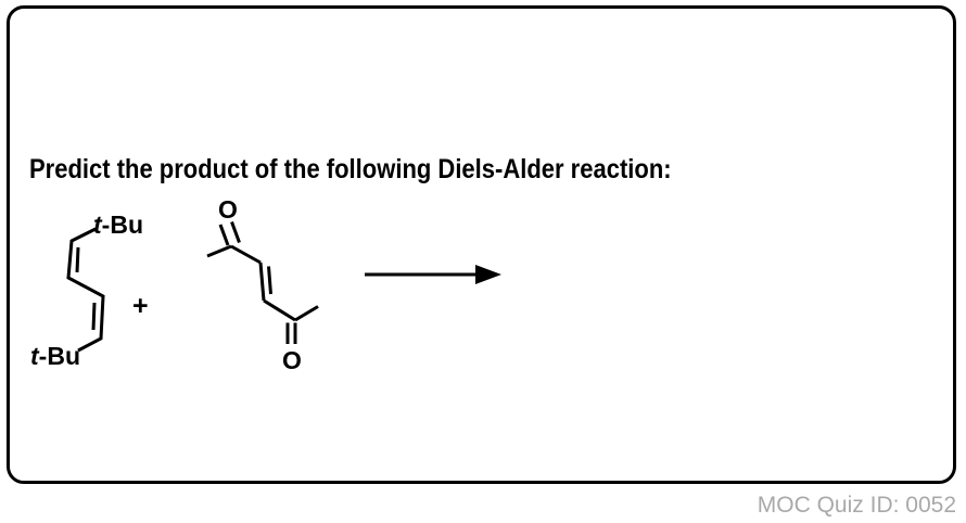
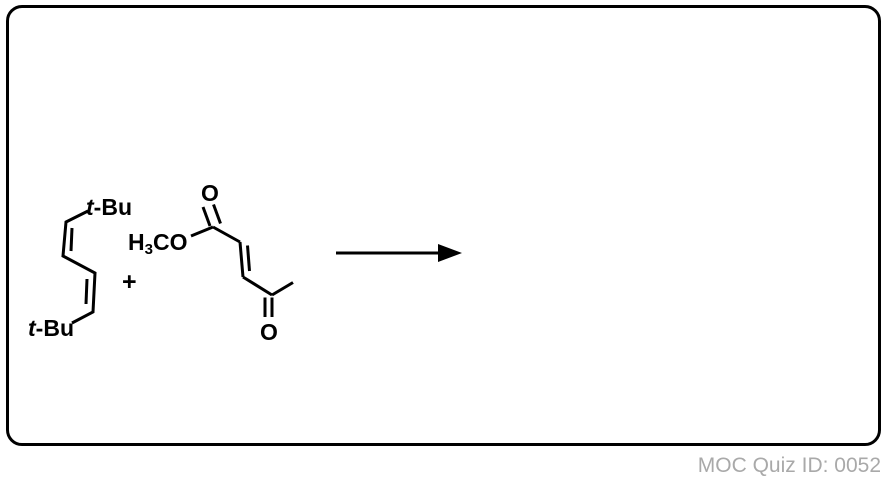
- Predict the product of the following Diels-Alder reaction:
  t-Bu
  t-Bu
  +
  O
+ H3CO
  O
  MOC Quiz ID: 0052
